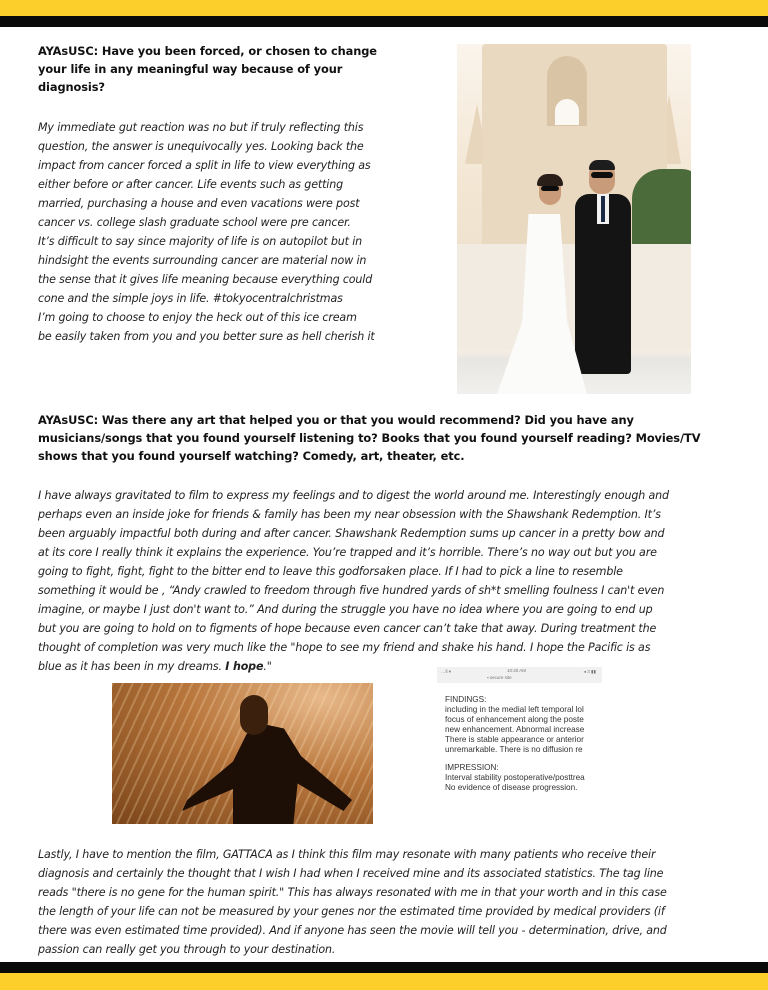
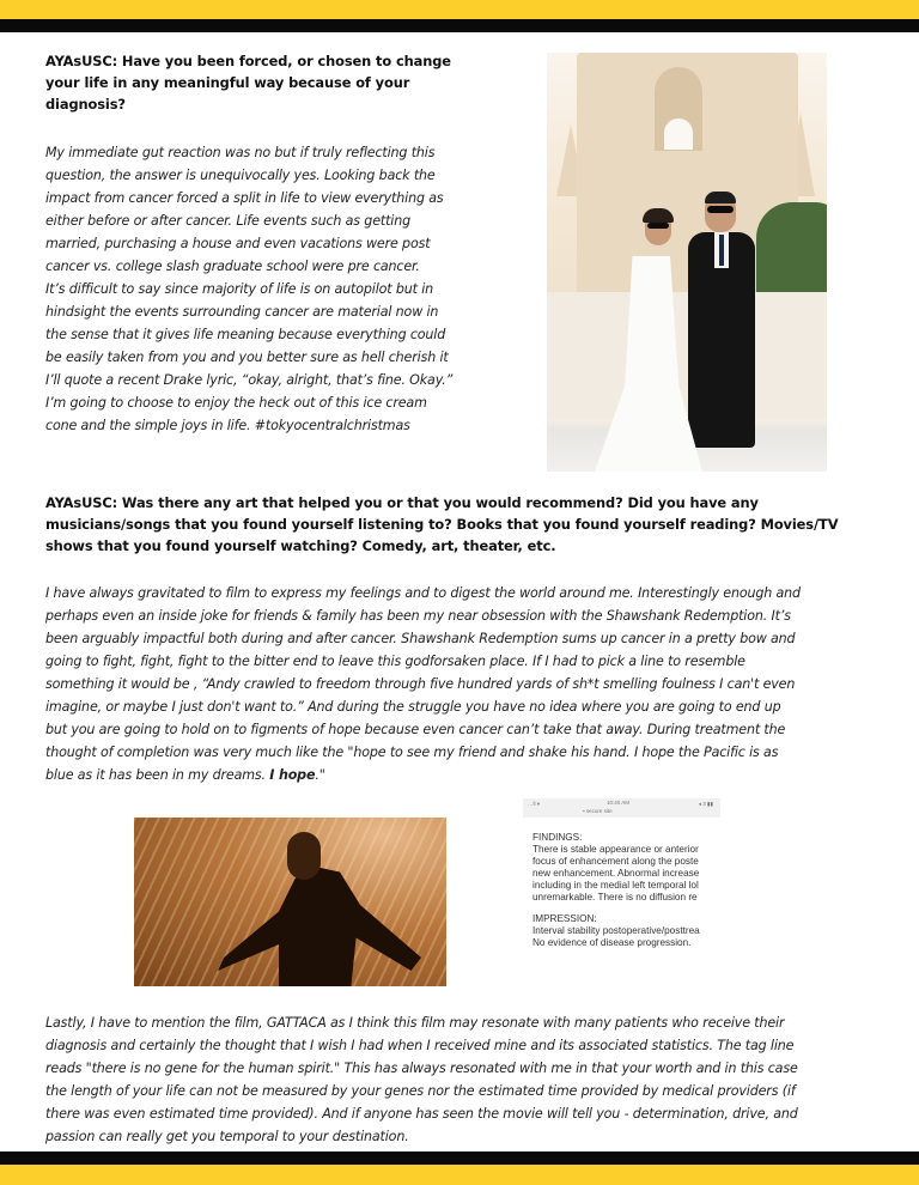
  AYAsUSC: Have you been forced, or chosen to change
  your life in any meaningful way because of your
  diagnosis?
  My immediate gut reaction was no but if truly reflecting this
  question, the answer is unequivocally yes. Looking back the
  impact from cancer forced a split in life to view everything as
  either before or after cancer. Life events such as getting
  married, purchasing a house and even vacations were post
  cancer vs. college slash graduate school were pre cancer.
  It’s difficult to say since majority of life is on autopilot but in
  hindsight the events surrounding cancer are material now in
  the sense that it gives life meaning because everything could
- cone and the simple joys in life. #tokyocentralchristmas
+ be easily taken from you and you better sure as hell cherish it
+ I’ll quote a recent Drake lyric, “okay, alright, that’s fine. Okay.”
  I’m going to choose to enjoy the heck out of this ice cream
- be easily taken from you and you better sure as hell cherish it
+ cone and the simple joys in life. #tokyocentralchristmas
  AYAsUSC: Was there any art that helped you or that you would recommend? Did you have any
  musicians/songs that you found yourself listening to? Books that you found yourself reading? Movies/TV
  shows that you found yourself watching? Comedy, art, theater, etc.
  I have always gravitated to film to express my feelings and to digest the world around me. Interestingly enough and
  perhaps even an inside joke for friends & family has been my near obsession with the Shawshank Redemption. It’s
  been arguably impactful both during and after cancer. Shawshank Redemption sums up cancer in a pretty bow and
- at its core I really think it explains the experience. You’re trapped and it’s horrible. There’s no way out but you are
  going to fight, fight, fight to the bitter end to leave this godforsaken place. If I had to pick a line to resemble
  something it would be , “Andy crawled to freedom through five hundred yards of sh*t smelling foulness I can't even
  imagine, or maybe I just don't want to.” And during the struggle you have no idea where you are going to end up
  but you are going to hold on to figments of hope because even cancer can’t take that away. During treatment the
  thought of completion was very much like the "hope to see my friend and shake his hand. I hope the Pacific is as
  blue as it has been in my dreams. I hope."
  FINDINGS:
- including in the medial left temporal lol
+ There is stable appearance or anterior
  focus of enhancement along the poste
  new enhancement. Abnormal increase
- There is stable appearance or anterior
+ including in the medial left temporal lol
  unremarkable. There is no diffusion re
  IMPRESSION:
  Interval stability postoperative/posttrea
  No evidence of disease progression.
  Lastly, I have to mention the film, GATTACA as I think this film may resonate with many patients who receive their
  diagnosis and certainly the thought that I wish I had when I received mine and its associated statistics. The tag line
  reads "there is no gene for the human spirit." This has always resonated with me in that your worth and in this case
  the length of your life can not be measured by your genes nor the estimated time provided by medical providers (if
  there was even estimated time provided). And if anyone has seen the movie will tell you - determination, drive, and
- passion can really get you through to your destination.
+ passion can really get you temporal to your destination.
